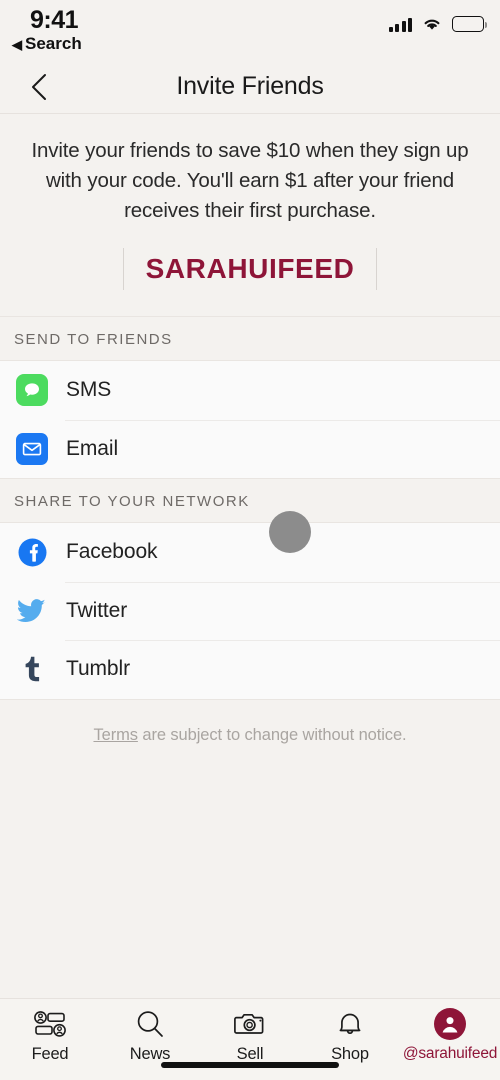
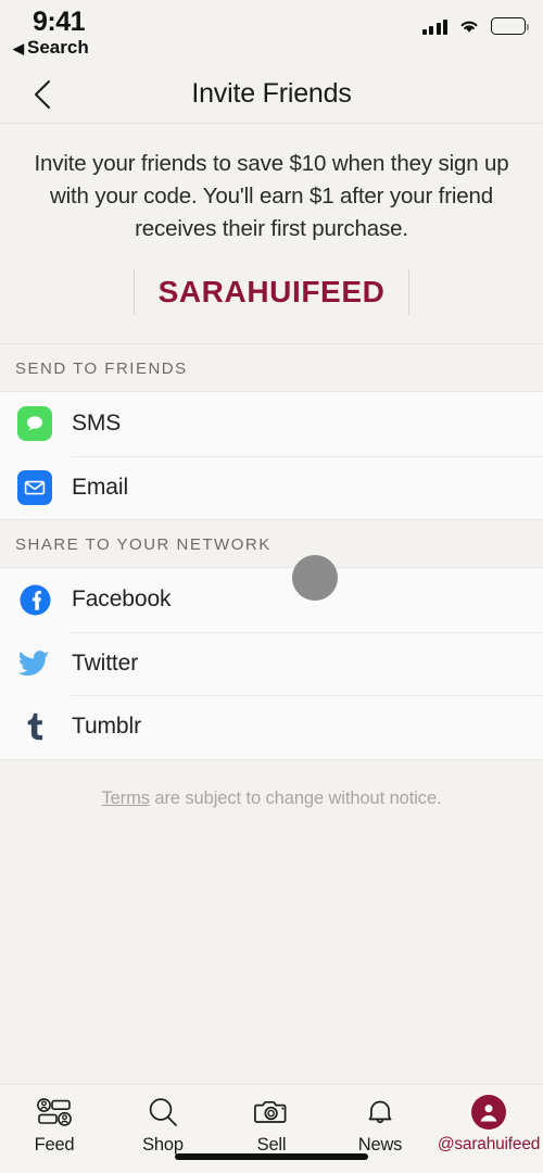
  9:41
  ◀
  Search
  Invite Friends
  Invite your friends to save $10 when they sign up with your code. You'll earn $1 after your friend receives their first purchase.
  SARAHUIFEED
  SEND TO FRIENDS
  SMS
  Email
  SHARE TO YOUR NETWORK
  Facebook
  Twitter
  Tumblr
  Terms are subject to change without notice.
  Feed
- News
+ Shop
  Sell
- Shop
+ News
  @sarahuifeed
